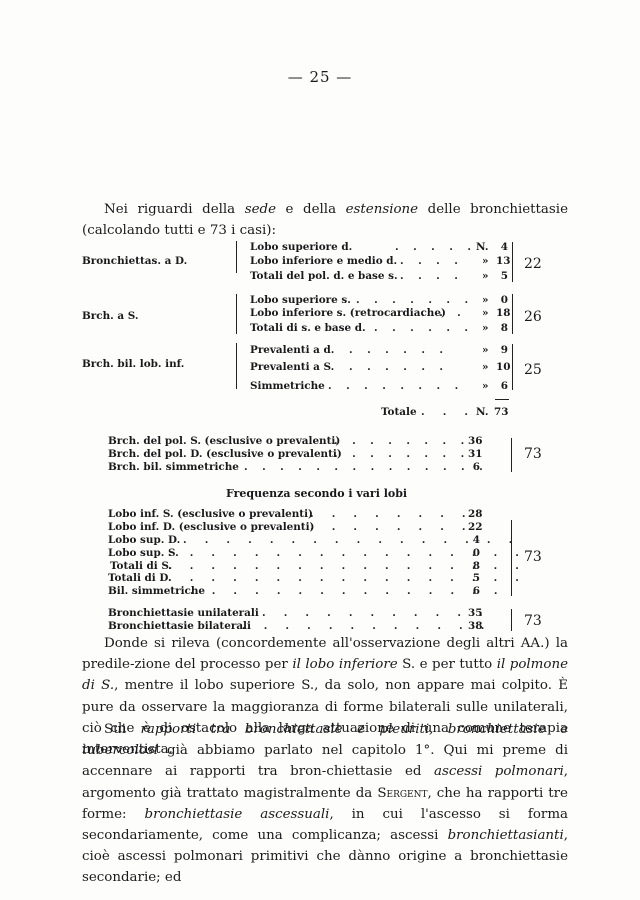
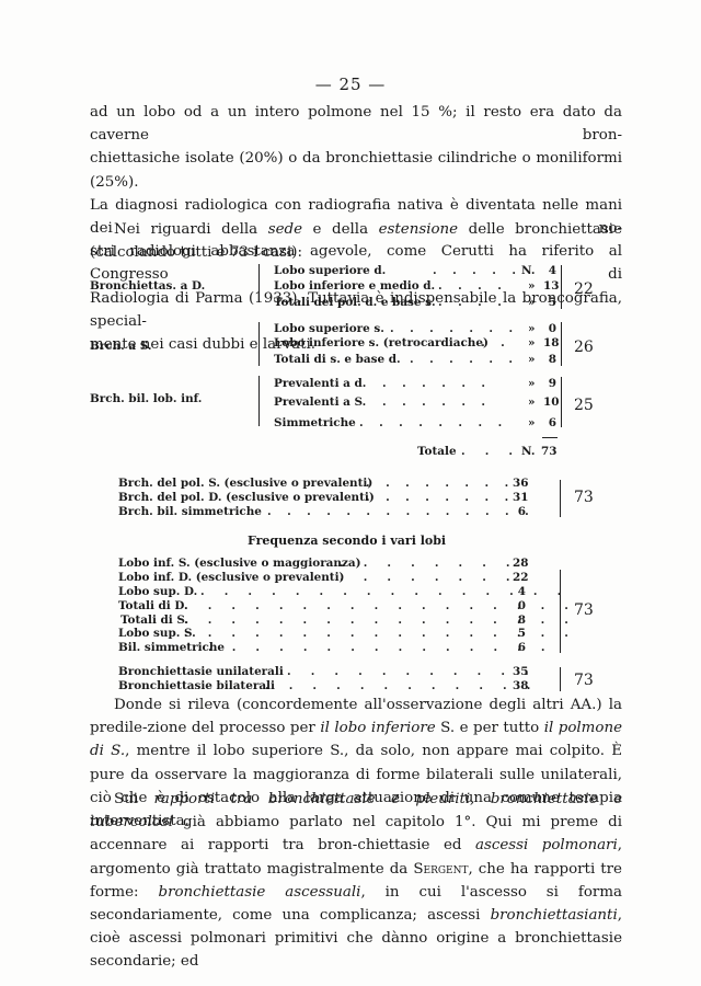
  — 25 —
+ ad un lobo od a un intero polmone nel 15 %; il resto era dato da caverne bron-
+ chiettasiche isolate (20%) o da bronchiettasie cilindriche o moniliformi (25%).
+ La diagnosi radiologica con radiografia nativa è diventata nelle mani dei no-
+ stri radiologi abbastanza agevole, come Cerutti ha riferito al Congresso di
+ Radiologia di Parma (1933). Tuttavia è indispensabile la broncografia, special-
+ mente nei casi dubbi e larvati.
  Nei riguardi della sede e della estensione delle bronchiettasie (calcolando tutti e 73 i casi):
  Bronchiettas. a D.
  Lobo superiore d.
  Lobo inferiore e medio d.
  Totali del pol. d. e base s.
  . . . . .
  . . . .
  . . . .
  N.
  »
  »
  4
  13
  5
  22
  Brch. a S.
  Lobo superiore s.
  Lobo inferiore s. (retrocardiache)
  Totali di s. e base d.
  . . . . . . .
  . . .
  . . . . . .
  »
  »
  »
  0
  18
  8
  26
  Brch. bil. lob. inf.
  Prevalenti a d.
  Prevalenti a S.
  Simmetriche
  . . . . . .
  . . . . . .
  . . . . . . . .
  »
  »
  »
  9
  10
  6
  25
  Totale
  . . .
  N.
  73
  Brch. del pol. S. (esclusive o prevalenti)
  Brch. del pol. D. (esclusive o prevalenti)
  Brch. bil. simmetriche
  . . . . . . . .
  . . . . . . . .
  . . . . . . . . . . . . . .
  36
  31
  6
  73
  Frequenza secondo i vari lobi
- Lobo inf. S. (esclusive o prevalenti)
+ Lobo inf. S. (esclusive o maggioranza)
  Lobo inf. D. (esclusive o prevalenti)
  Lobo sup. D.
- Lobo sup. S.
+ Totali di D.
  Totali di S.
- Totali di D.
+ Lobo sup. S.
  Bil. simmetriche
  . . . . . . . .
  . . . . . . . .
  . . . . . . . . . . . . . . . .
  . . . . . . . . . . . . . . . . .
  . . . . . . . . . . . . . . . . .
  . . . . . . . . . . . . . . . . .
  . . . . . . . . . . . . . . .
  28
  22
  4
  0
  8
  5
  6
  73
  Bronchiettasie unilaterali
  Bronchiettasie bilaterali
  . . . . . . . . . . .
  . . . . . . . . . . . .
  35
  38
  73
  Donde si rileva (concordemente all'osservazione degli altri AA.) la predile-zione del processo per il lobo inferiore S. e per tutto il polmone di S., mentre il lobo superiore S., da solo, non appare mai colpito. È pure da osservare la maggioranza di forme bilaterali sulle unilaterali, ciò che è di ostacolo alla larga attuazione di una comune terapia interventista.
  Sui rapporti tra bronchiettasie e pleuriti, bronchiettasie e tubercolosi già abbiamo parlato nel capitolo 1°. Qui mi preme di accennare ai rapporti tra bron-chiettasie ed ascessi polmonari, argomento già trattato magistralmente da Sergent, che ha rapporti tre forme: bronchiettasie ascessuali, in cui l'ascesso si forma secondariamente, come una complicanza; ascessi bronchiettasianti, cioè ascessi polmonari primitivi che dànno origine a bronchiettasie secondarie; ed
